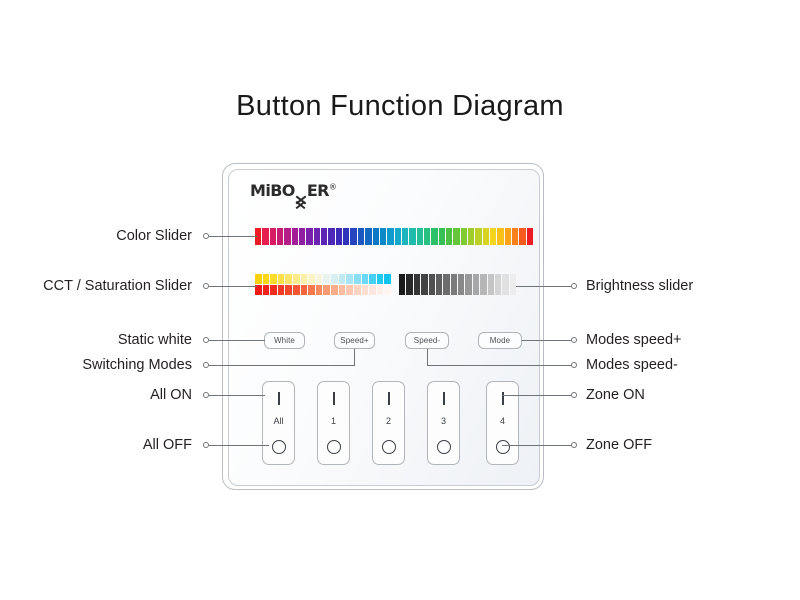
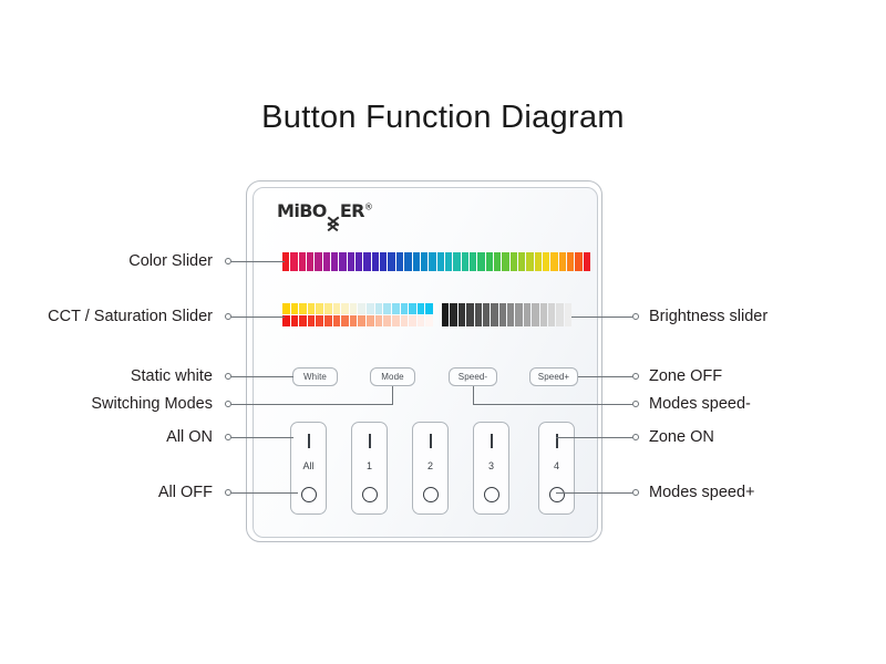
  Button Function Diagram
  MiBO ER®
  White
- Speed+
+ Mode
  Speed-
- Mode
+ Speed+
  All
  1
  2
  3
  4
  Color Slider
  CCT / Saturation Slider
  Static white
  Switching Modes
  All ON
  All OFF
  Brightness slider
- Modes speed+
+ Zone OFF
  Modes speed-
  Zone ON
- Zone OFF
+ Modes speed+
